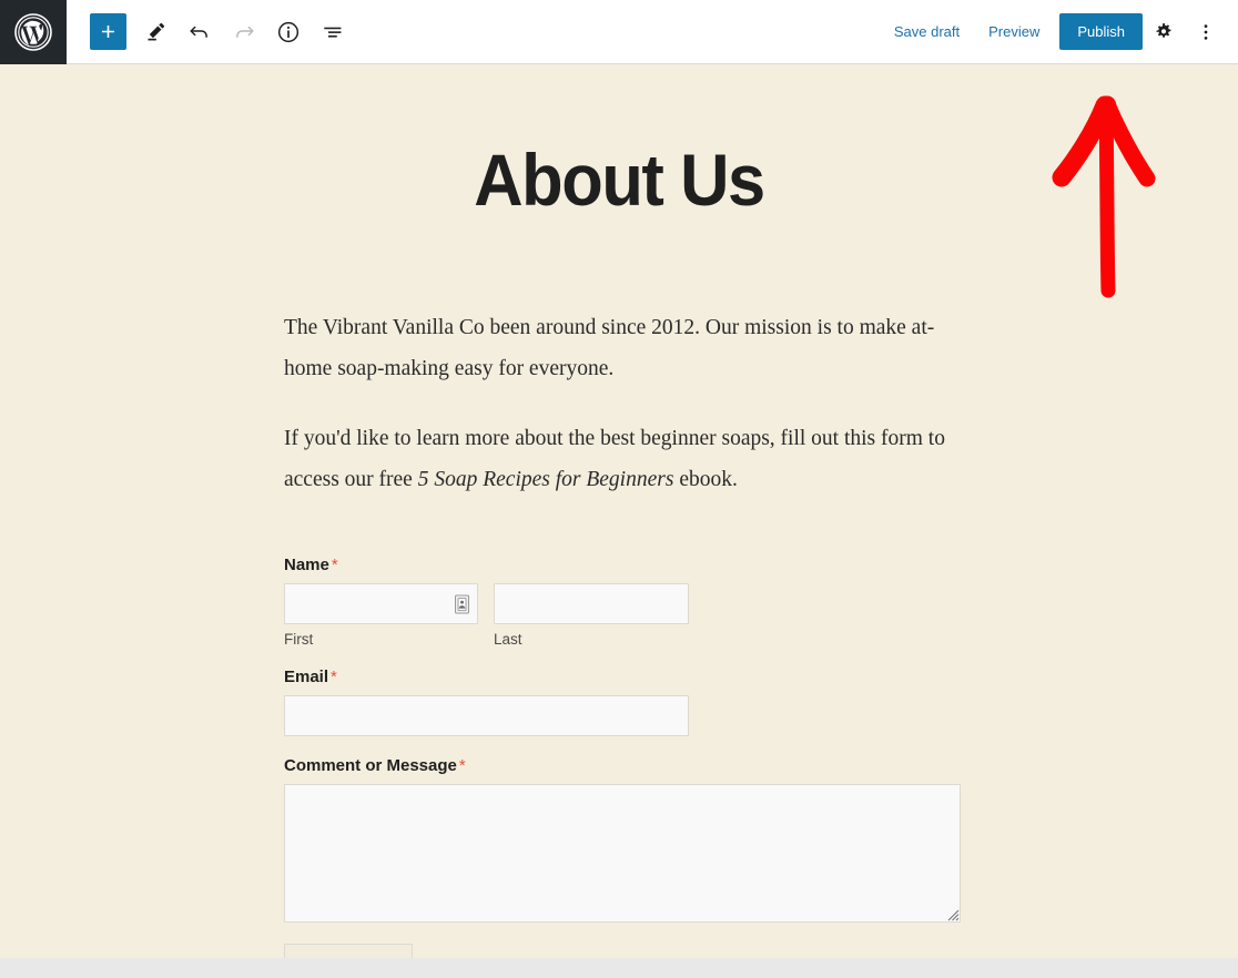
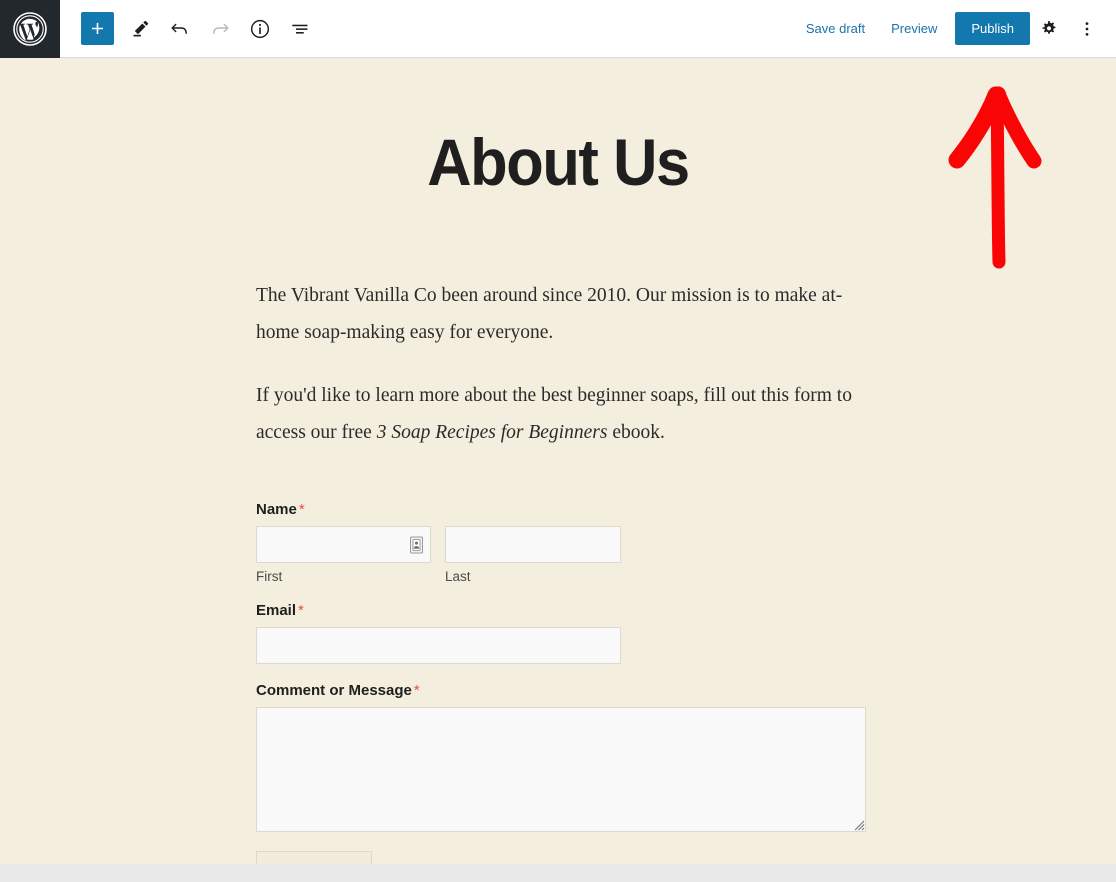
  Save draft
  Preview
  Publish
  About Us
- The Vibrant Vanilla Co been around since 2012. Our mission is to make at-home soap-making easy for everyone.
+ The Vibrant Vanilla Co been around since 2010. Our mission is to make at-home soap-making easy for everyone.
- If you'd like to learn more about the best beginner soaps, fill out this form to access our free 5 Soap Recipes for Beginners ebook.
+ If you'd like to learn more about the best beginner soaps, fill out this form to access our free 3 Soap Recipes for Beginners ebook.
  Name*
  First
  Last
  Email*
  Comment or Message*
